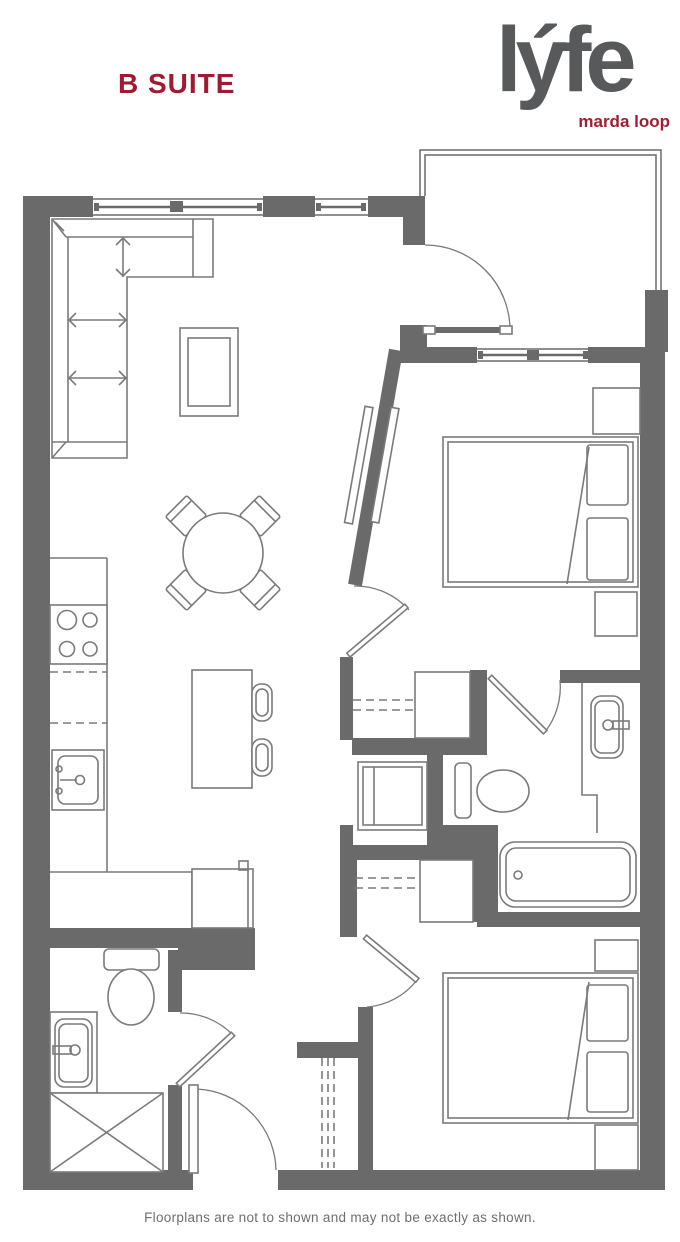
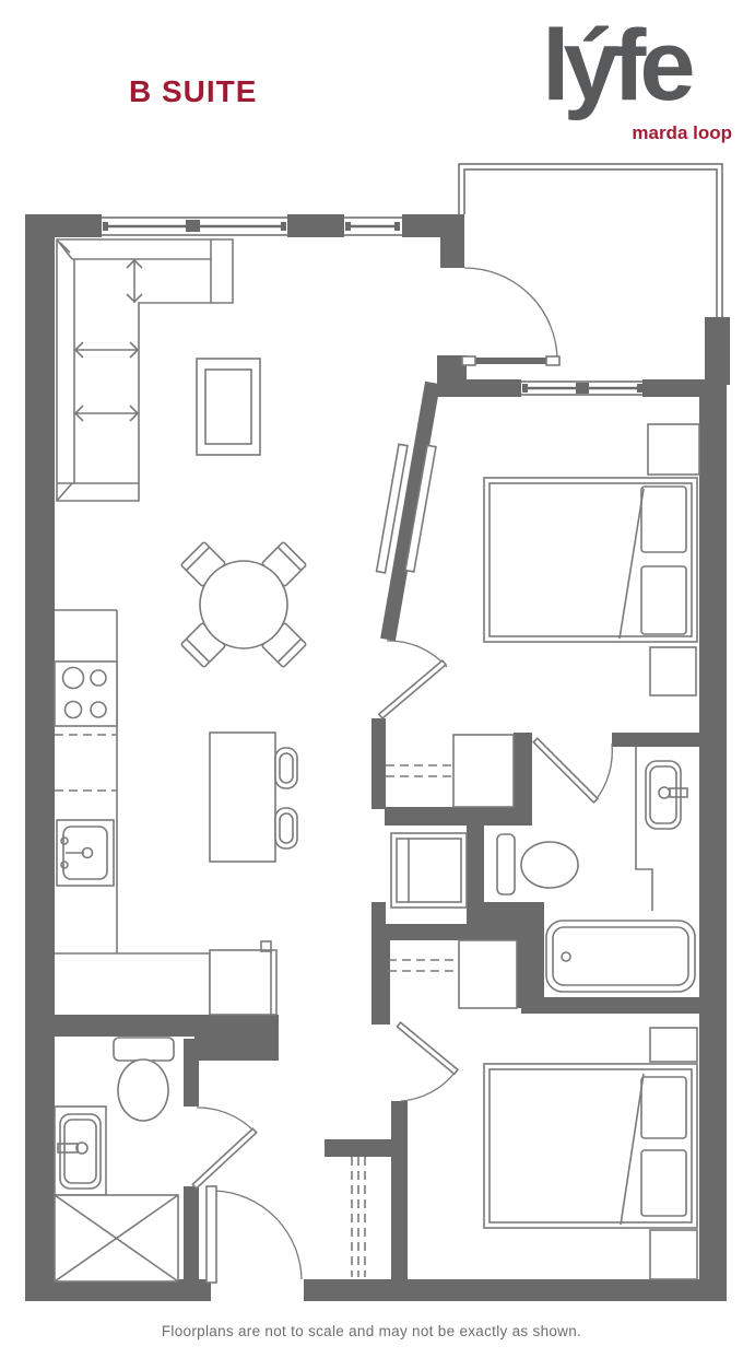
  B SUITE
  lýfe
  marda loop
- Floorplans are not to shown and may not be exactly as shown.
+ Floorplans are not to scale and may not be exactly as shown.
